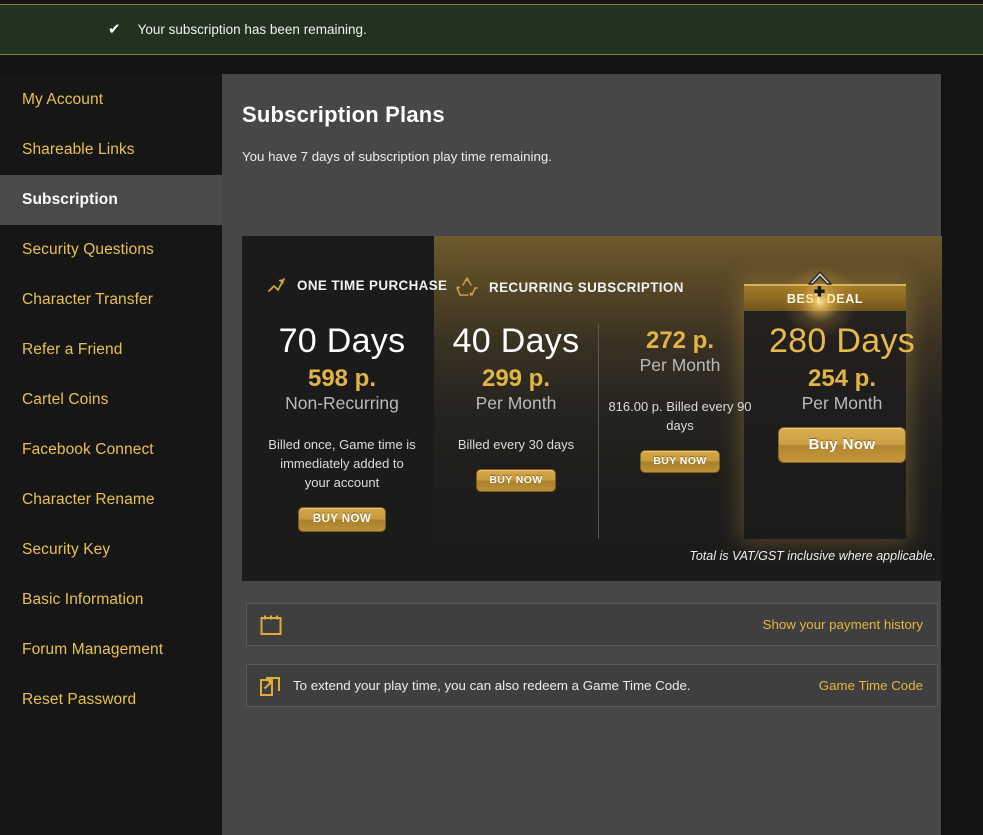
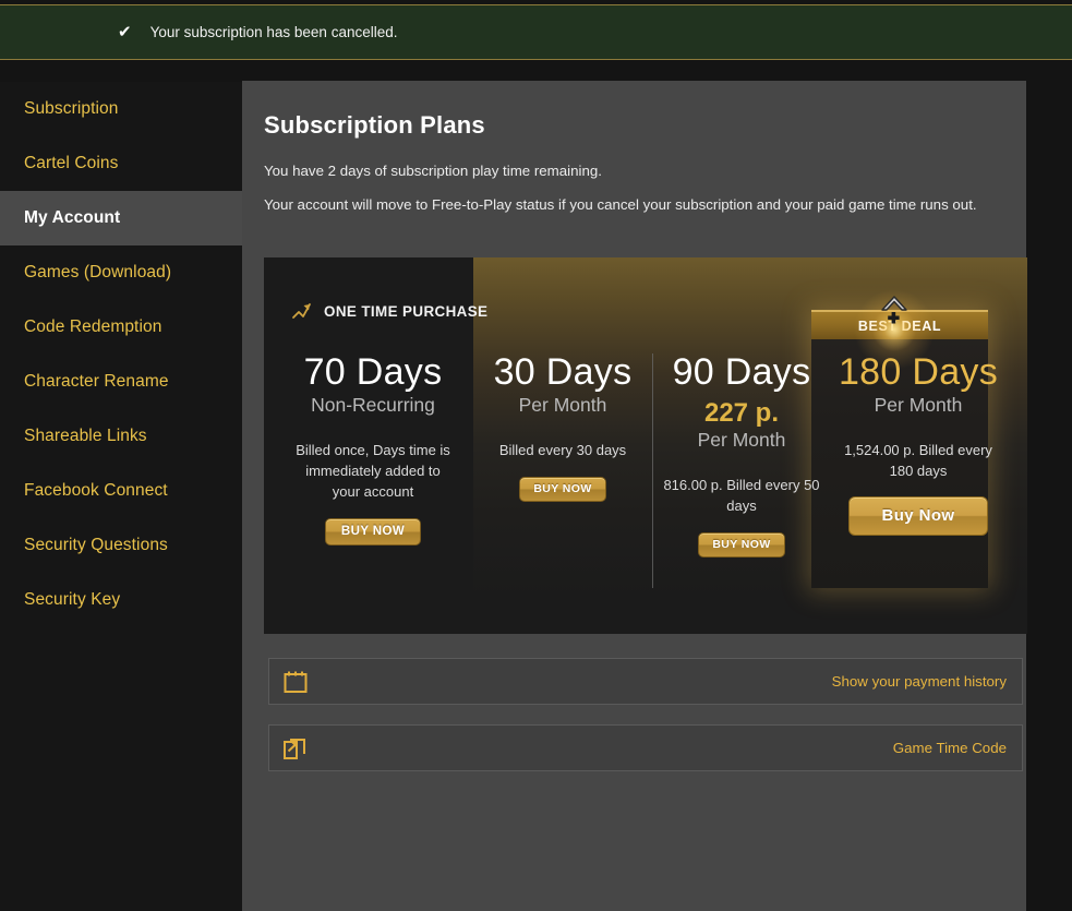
  ✔
- Your subscription has been remaining.
+ Your subscription has been cancelled.
- My Account
+ Subscription
- Shareable Links
+ Cartel Coins
- Subscription
+ My Account
+ Games (Download)
+ Code Redemption
- Security Questions
+ Character Rename
- Character Transfer
- Refer a Friend
- Cartel Coins
+ Shareable Links
  Facebook Connect
- Character Rename
+ Security Questions
  Security Key
- Basic Information
- Forum Management
- Reset Password
  Subscription Plans
- You have 7 days of subscription play time remaining.
+ You have 2 days of subscription play time remaining.
+ Your account will move to Free-to-Play status if you cancel your subscription and your paid game time runs out.
  ONE TIME PURCHASE
- RECURRING SUBSCRIPTION
  70 Days
- 598 p.
  Non-Recurring
- Billed once, Game time is immediately added to your account
+ Billed once, Days time is immediately added to your account
  BUY NOW
- 40 Days
+ 30 Days
- 299 p.
  Per Month
  Billed every 30 days
  BUY NOW
+ 90 Days
- 272 p.
+ 227 p.
  Per Month
- 816.00 p. Billed every 90 days
+ 816.00 p. Billed every 50 days
  BUY NOW
- 280 Days
+ 180 Days
- 254 p.
  Per Month
+ 1,524.00 p. Billed every 180 days
  Buy Now
- Total is VAT/GST inclusive where applicable.
  Show your payment history
- To extend your play time, you can also redeem a Game Time Code.
  Game Time Code
